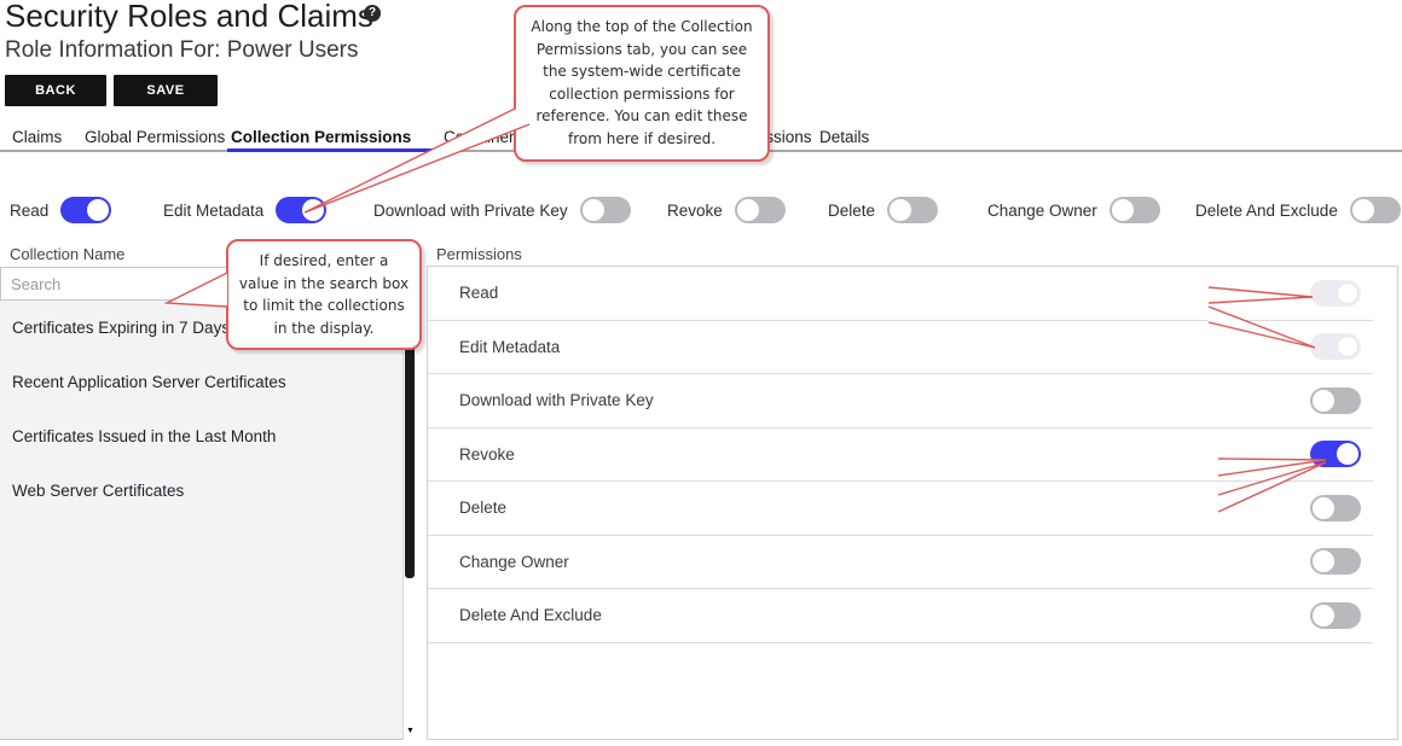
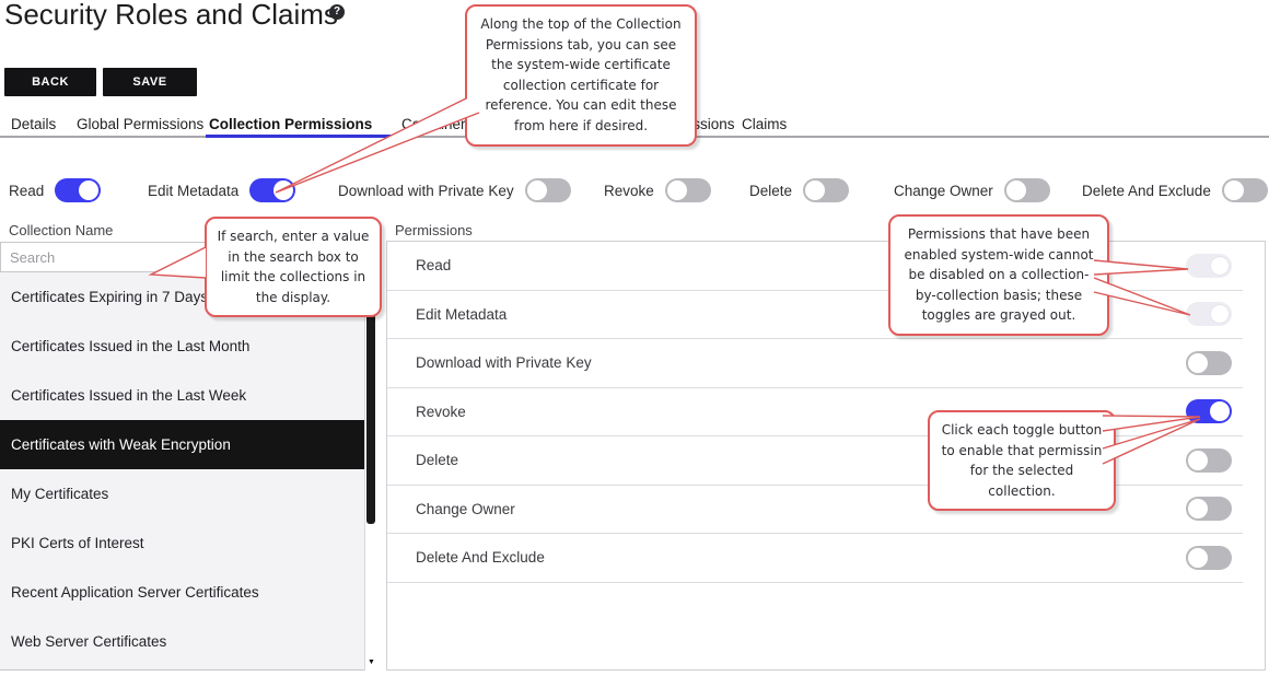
  Security Roles and Claim
  ?
- Role Information For: Power Users
  BACK
  SAVE
- Claims
+ Details
  Global Permissions
  Collection Permissions
- Details
+ Claims
  Read
  Edit Metadata
  Download with Private Key
  Revoke
  Delete
  Change Owner
  Delete And Exclude
  Collection Name
  Permissions
  Search
  Certificates Expiring in 7 Day
- Recent Application Server Certificates
+ Certificates Issued in the Last Month
+ Certificates Issued in the Last Week
+ Certificates with Weak Encryption
+ My Certificates
+ PKI Certs of Interest
- Certificates Issued in the Last Month
+ Recent Application Server Certificates
  Web Server Certificates
  Read
  Edit Metadata
  Download with Private Key
  Revoke
  Delete
  Change Owner
  Delete And Exclude
- Along the top of the Collection Permissions tab, you can see the system-wide certificate collection permissions for reference. You can edit these from here if desired.
+ Along the top of the Collection Permissions tab, you can see the system-wide certificate collection certificate for reference. You can edit these from here if desired.
- If desired, enter a value in the search box to limit the collections in the display.
+ If search, enter a value in the search box to limit the collections in the display.
+ Permissions that have been enabled system-wide cannot be disabled on a collection-by-collection basis; these toggles are grayed out.
+ Click each toggle button to enable that permissin for the selected collection.
